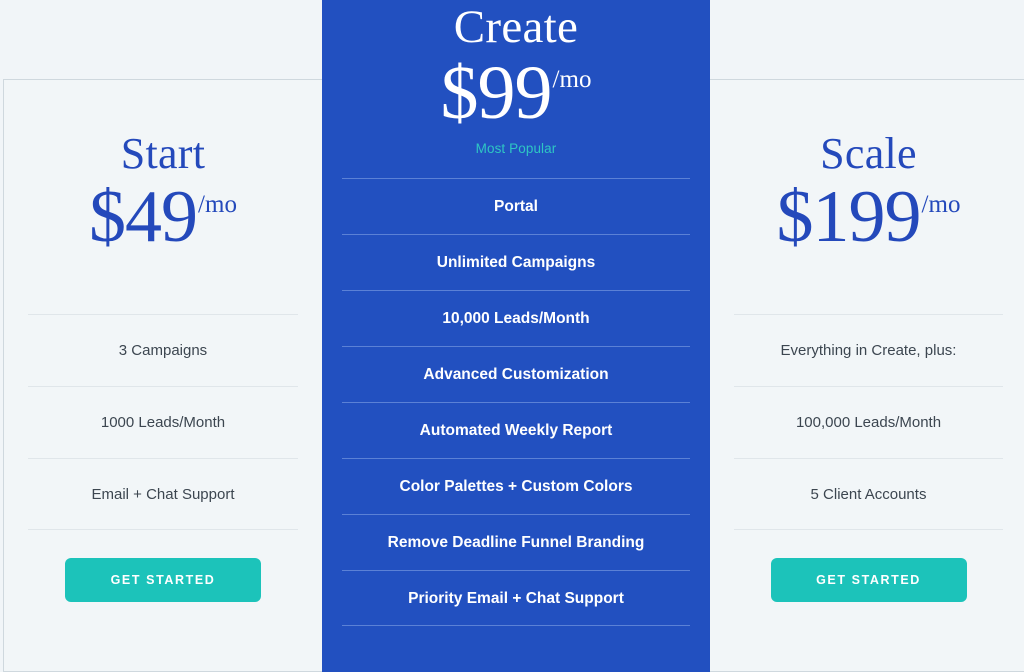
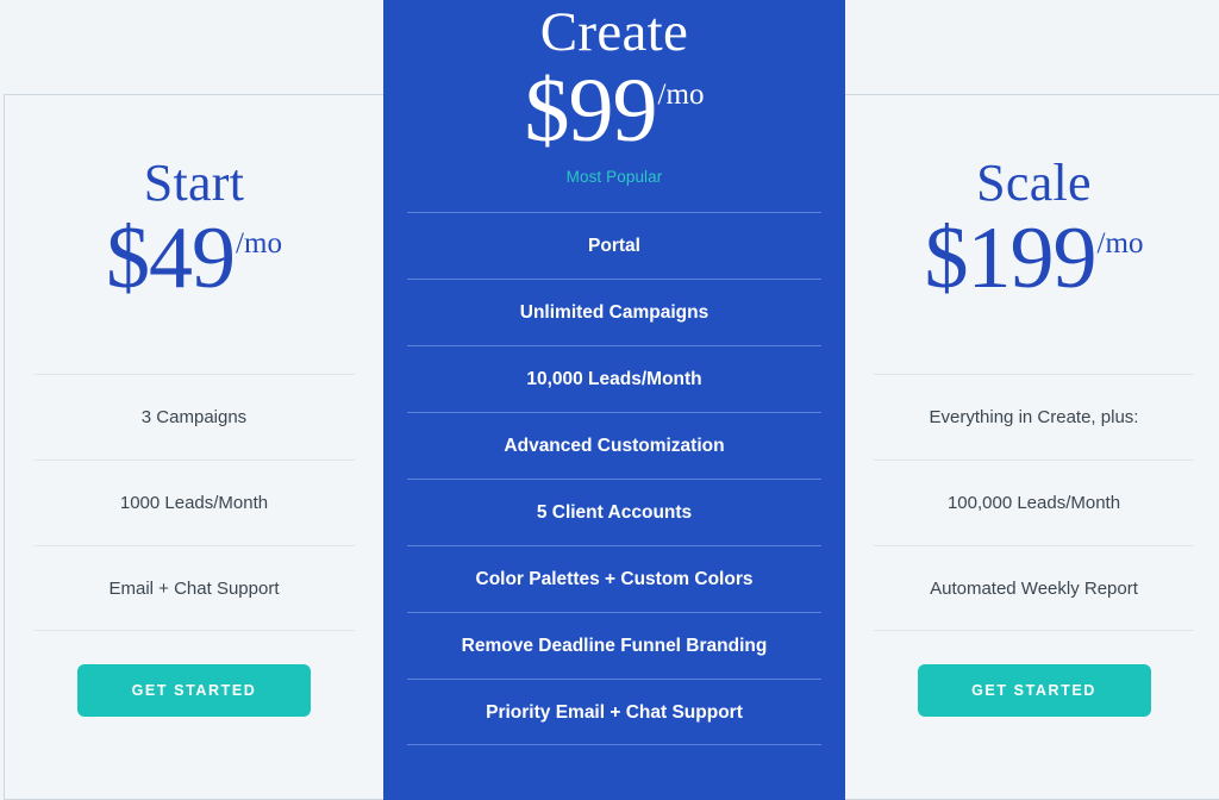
  Start
  $49
  /mo
  3 Campaigns
  1000 Leads/Month
  Email + Chat Support
  GET STARTED
  Create
  $99
  /mo
  Most Popular
  Portal
  Unlimited Campaigns
  10,000 Leads/Month
  Advanced Customization
- Automated Weekly Report
+ 5 Client Accounts
  Color Palettes + Custom Colors
  Remove Deadline Funnel Branding
  Priority Email + Chat Support
  Scale
  $199
  /mo
  Everything in Create, plus:
  100,000 Leads/Month
- 5 Client Accounts
+ Automated Weekly Report
  GET STARTED
